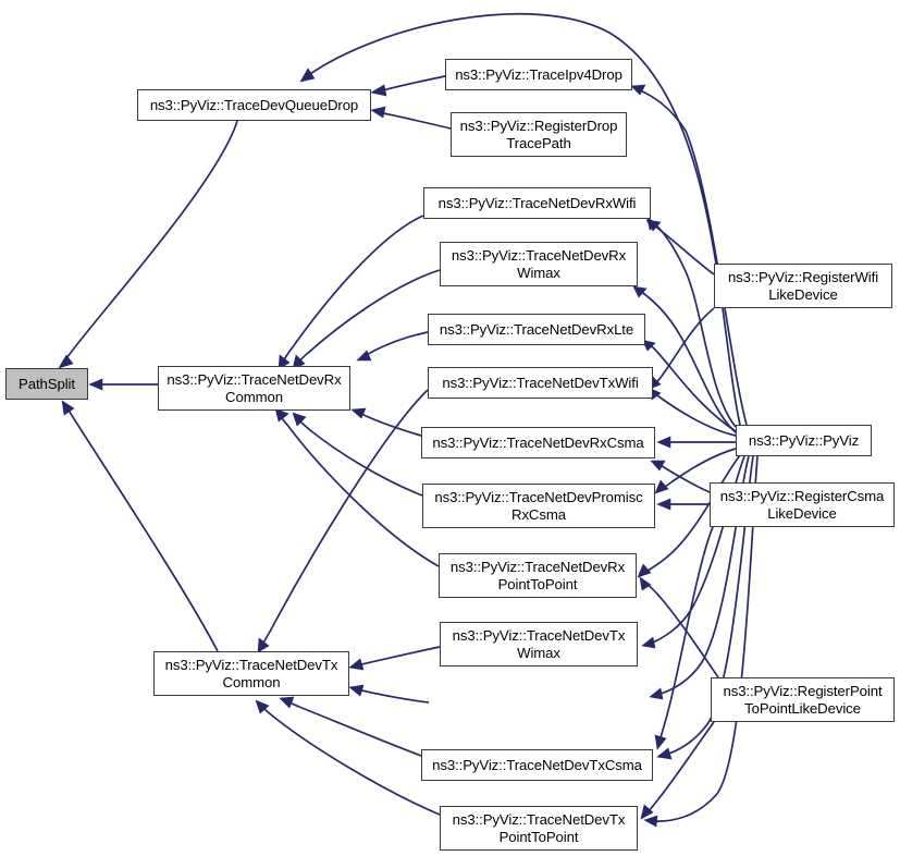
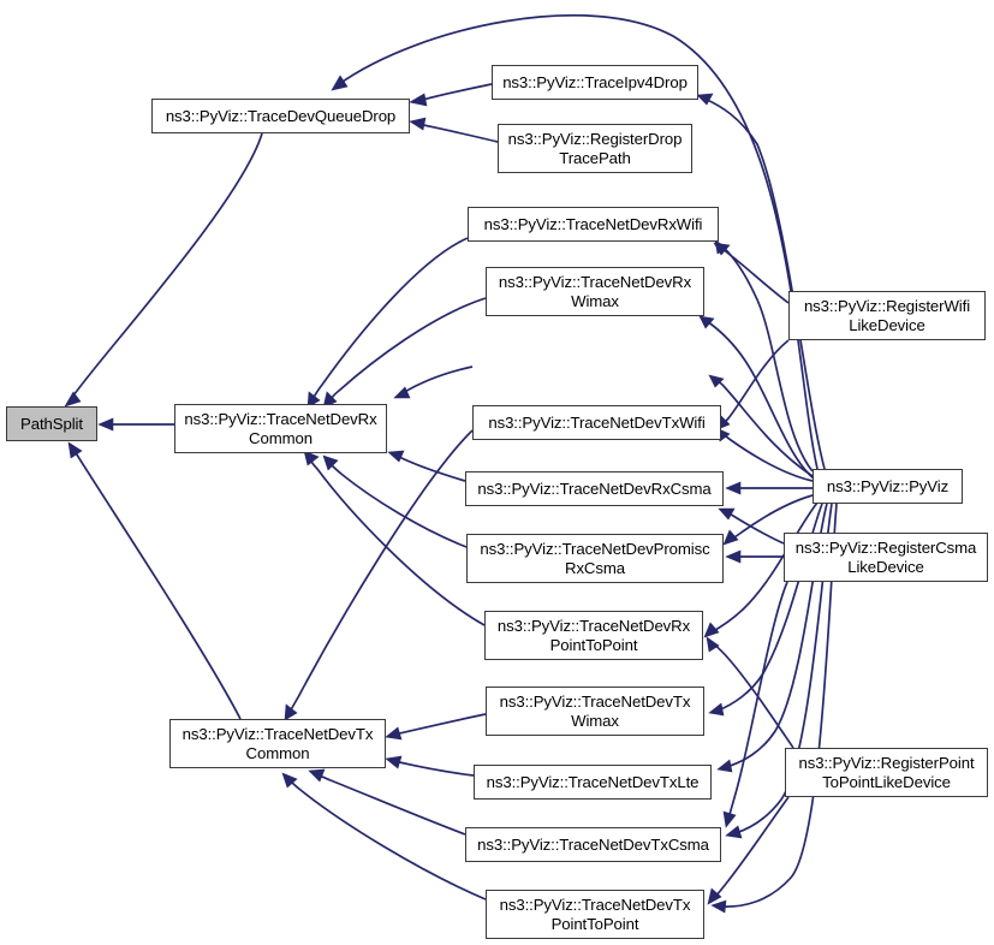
  PathSplit
  ns3::PyViz::TraceDevQueueDrop
  ns3::PyViz::TraceIpv4Drop
  ns3::PyViz::RegisterDrop
  TracePath
  ns3::PyViz::TraceNetDevRxWifi
  ns3::PyViz::TraceNetDevRx
  Wimax
- ns3::PyViz::TraceNetDevRxLte
  ns3::PyViz::TraceNetDevRx
  Common
  ns3::PyViz::TraceNetDevTxWifi
  ns3::PyViz::TraceNetDevRxCsma
  ns3::PyViz::TraceNetDevPromisc
  RxCsma
  ns3::PyViz::TraceNetDevRx
  PointToPoint
  ns3::PyViz::TraceNetDevTx
  Wimax
  ns3::PyViz::TraceNetDevTx
  Common
+ ns3::PyViz::TraceNetDevTxLte
  ns3::PyViz::TraceNetDevTxCsma
  ns3::PyViz::TraceNetDevTx
  PointToPoint
  ns3::PyViz::RegisterWifi
  LikeDevice
  ns3::PyViz::PyViz
  ns3::PyViz::RegisterCsma
  LikeDevice
  ns3::PyViz::RegisterPoint
  ToPointLikeDevice
